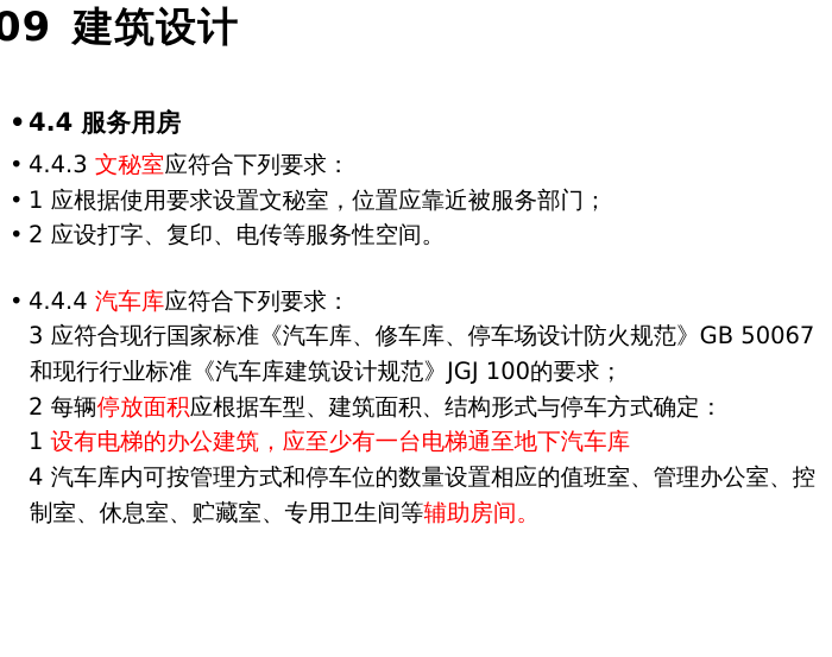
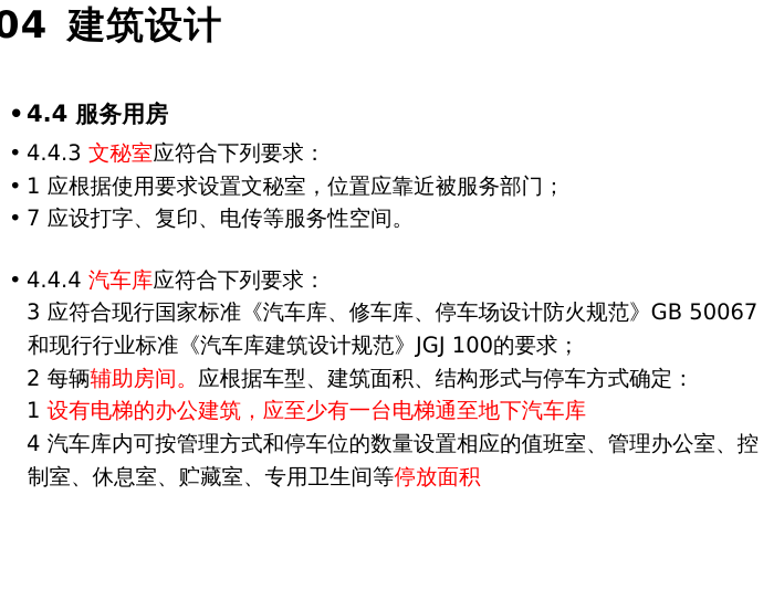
- 09 建筑设计
+ 04 建筑设计
  •4.4 服务用房
  • 4.4.3 文秘室应符合下列要求：
  • 1 应根据使用要求设置文秘室，位置应靠近被服务部门；
- • 2 应设打字、复印、电传等服务性空间。
+ • 7 应设打字、复印、电传等服务性空间。
  • 4.4.4 汽车库应符合下列要求：
  3 应符合现行国家标准《汽车库、修车库、停车场设计防火规范》GB 50067和现行行业标准《汽车库建筑设计规范》JGJ 100的要求；
- 2 每辆停放面积应根据车型、建筑面积、结构形式与停车方式确定：
+ 2 每辆辅助房间。应根据车型、建筑面积、结构形式与停车方式确定：
  1 设有电梯的办公建筑，应至少有一台电梯通至地下汽车库
- 4 汽车库内可按管理方式和停车位的数量设置相应的值班室、管理办公室、控制室、休息室、贮藏室、专用卫生间等辅助房间。
+ 4 汽车库内可按管理方式和停车位的数量设置相应的值班室、管理办公室、控制室、休息室、贮藏室、专用卫生间等停放面积
